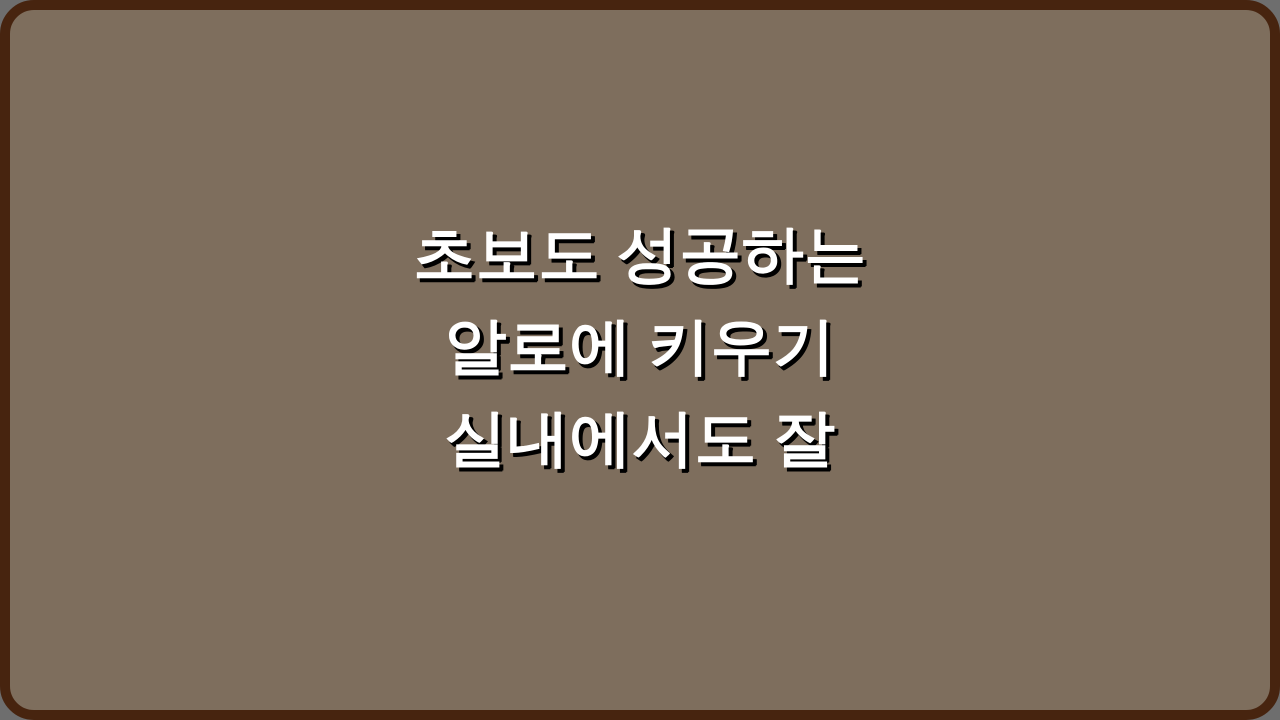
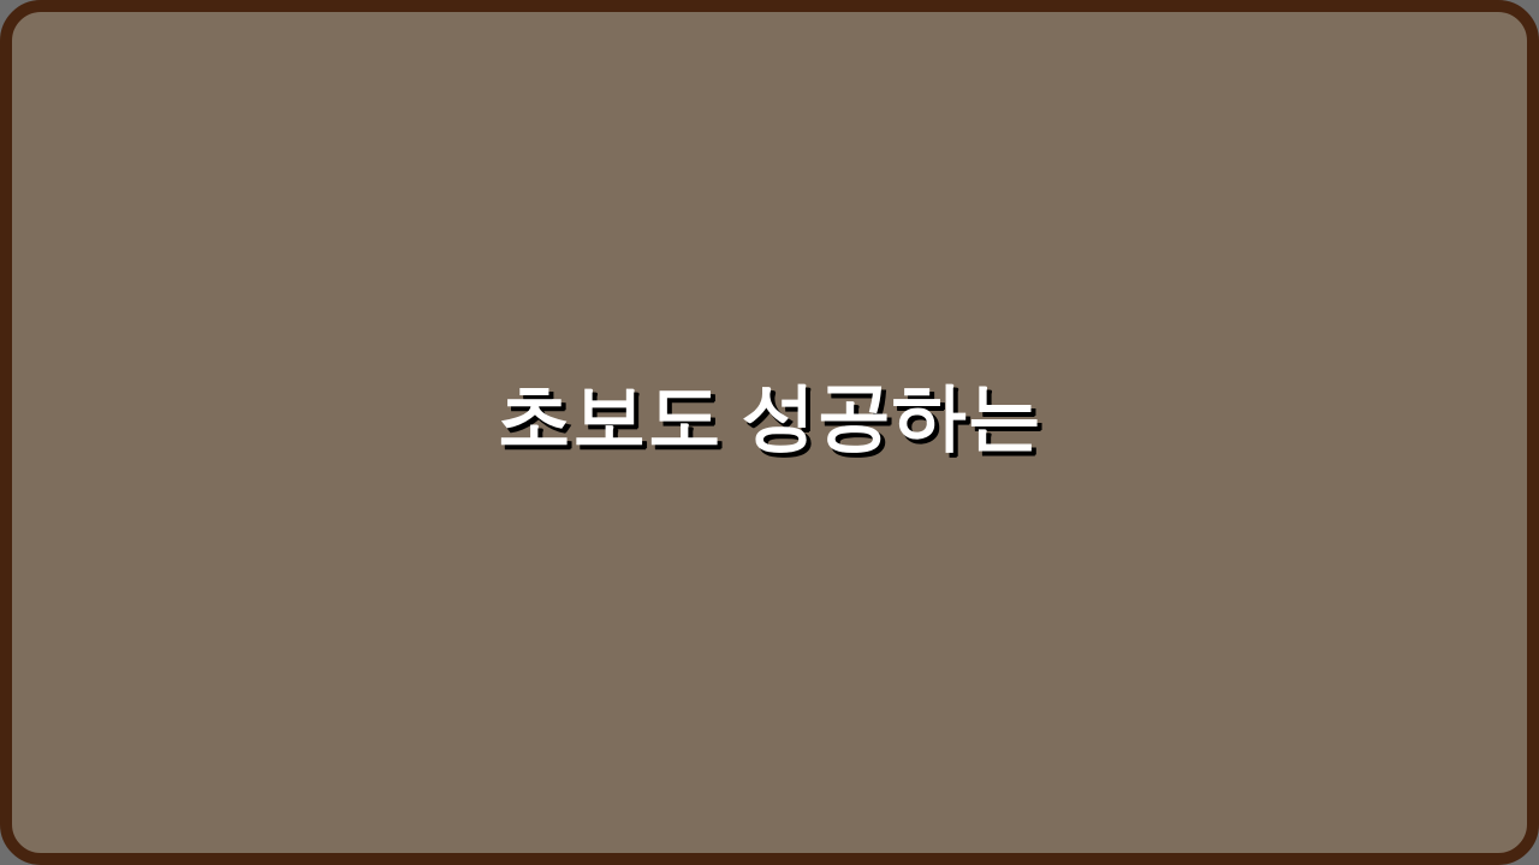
  초보도 성공하는
- 알로에 키우기
- 실내에서도 잘
